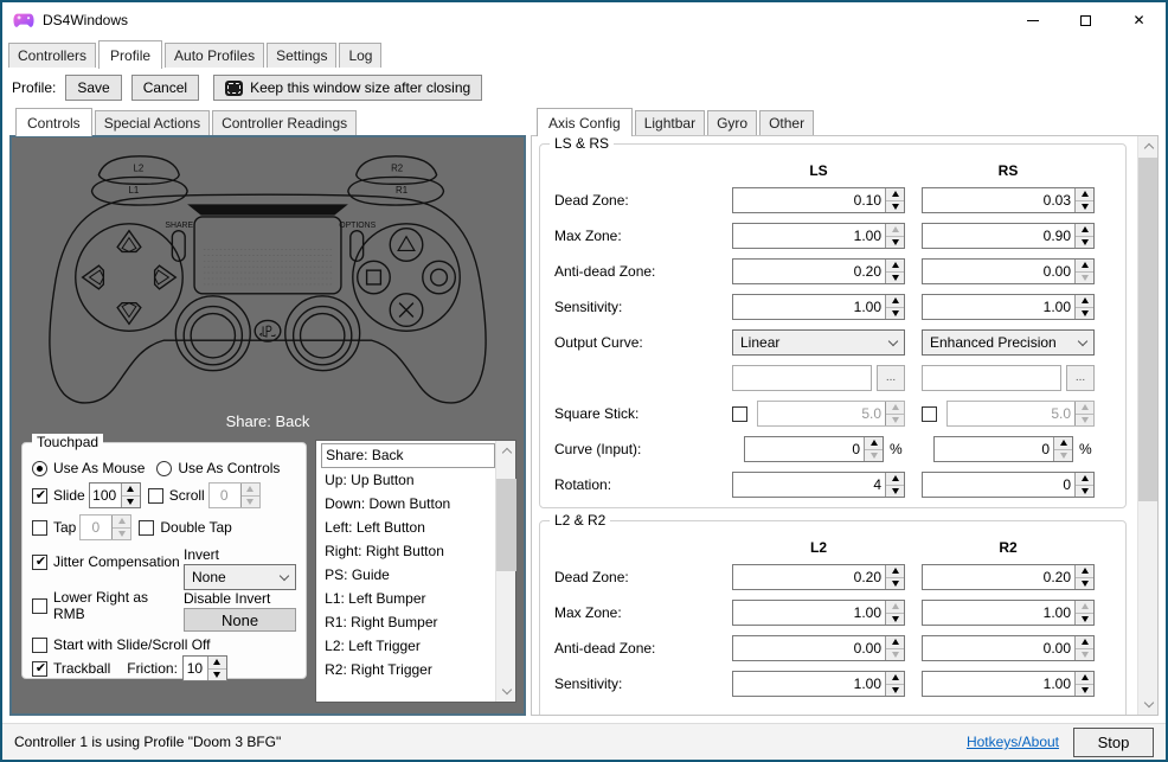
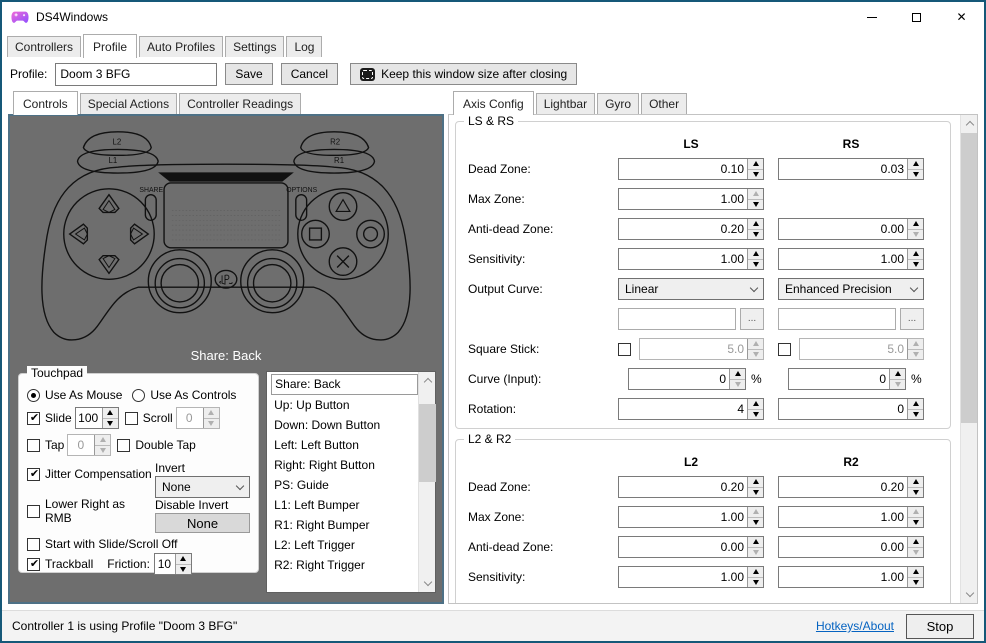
  DS4Windows
  ✕
  Controllers
  Profile
  Auto Profiles
  Settings
  Log
  Profile:
+ Doom 3 BFG
  Save
  Cancel
  Keep this window size after closing
  Controls
  Special Actions
  Controller Readings
  L2
  L1
  R2
  R1
  Share: Back
  Touchpad
  Use As Mouse
  Use As Controls
  Slide
  100
  Scroll
  0
  Tap
  0
  Double Tap
  Jitter Compensation
  Lower Right as RMB
  Invert
  None
  Disable Invert
  None
  Start with Slide/Scroll Off
  Trackball
  Friction:
  10
  Share: Back
  Up: Up Button
  Down: Down Button
  Left: Left Button
  Right: Right Button
  PS: Guide
  L1: Left Bumper
  R1: Right Bumper
  L2: Left Trigger
  R2: Right Trigger
  Axis Config
  Lightbar
  Gyro
  Other
  LS & RS
  LS
  RS
  Dead Zone:
  0.10
  0.03
  Max Zone:
  1.00
- 0.90
  Anti-dead Zone:
  0.20
  0.00
  Sensitivity:
  1.00
  1.00
  Output Curve:
  Linear
  Enhanced Precision
  ...
  ...
  Square Stick:
  5.0
  5.0
  Curve (Input):
  0
  %
  0
  %
  Rotation:
  4
  0
  L2 & R2
  L2
  R2
  Dead Zone:
  0.20
  0.20
  Max Zone:
  1.00
  1.00
  Anti-dead Zone:
  0.00
  0.00
  Sensitivity:
  1.00
  1.00
  Controller 1 is using Profile "Doom 3 BFG"
  Hotkeys/About
  Stop
